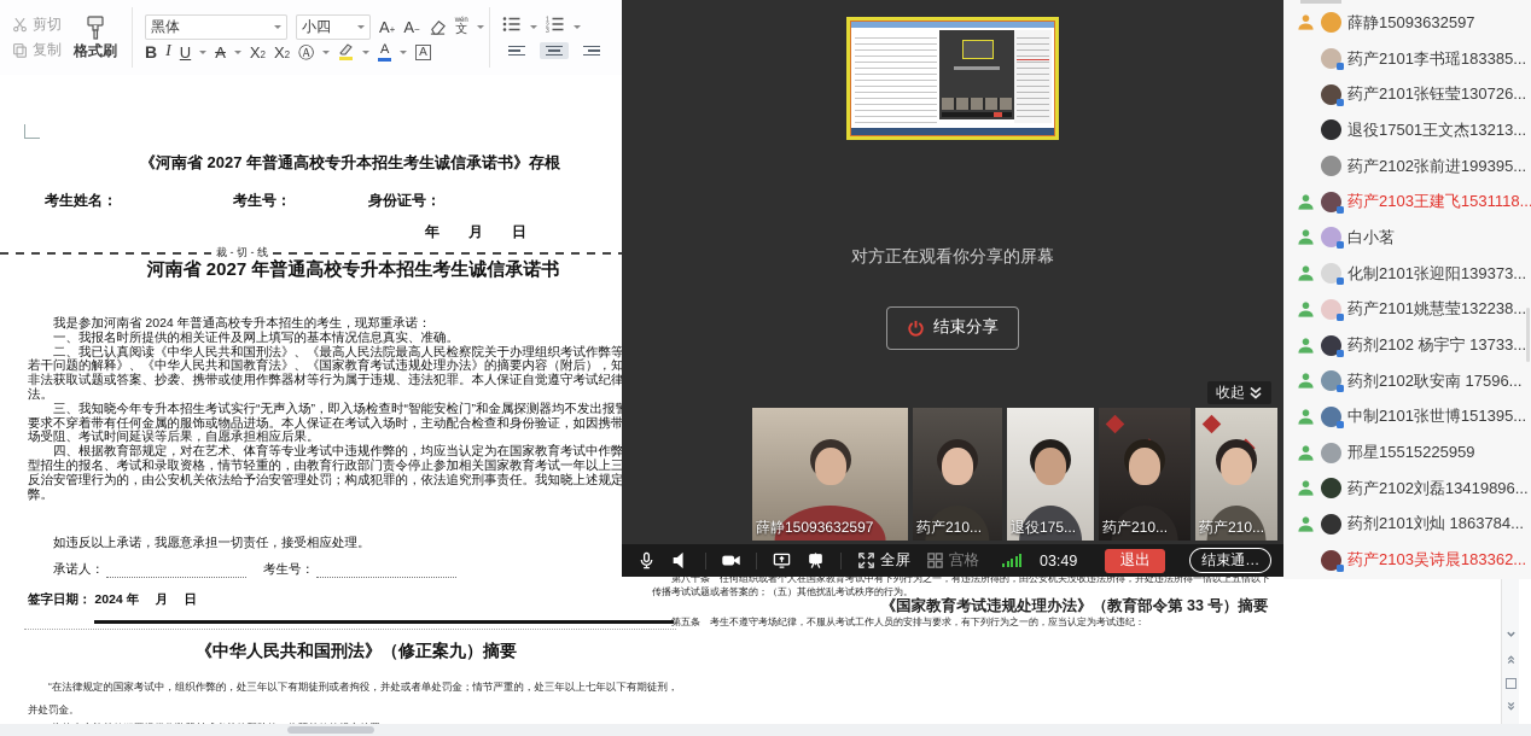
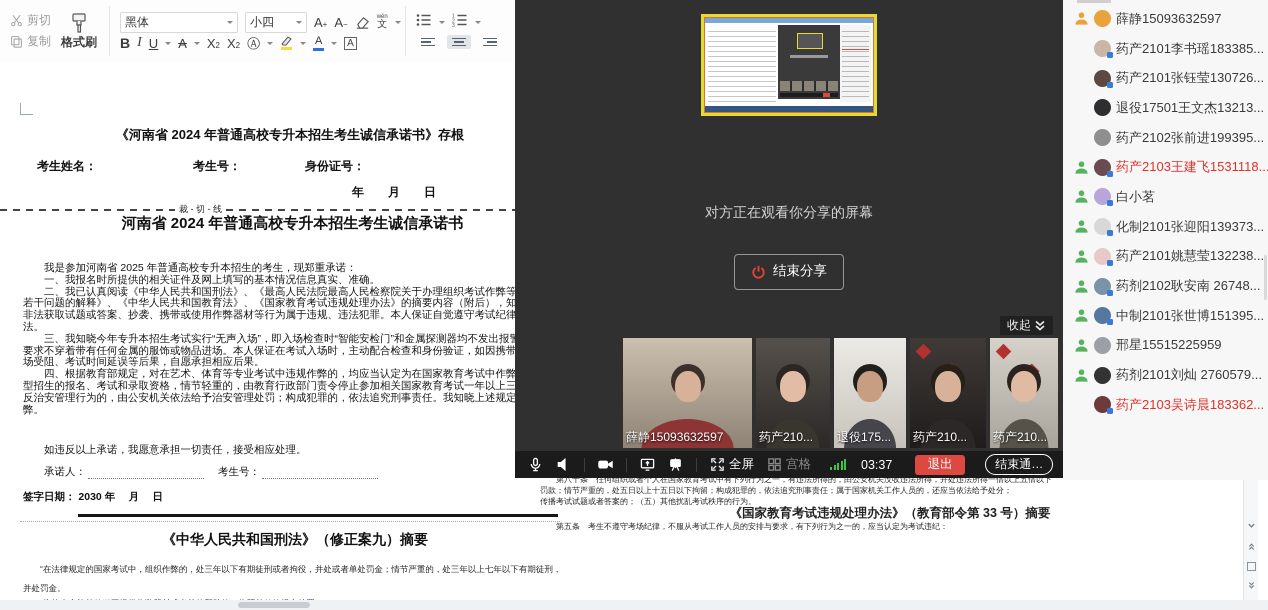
  剪切
  复制
  格式刷
  黑体
  小四
  A
  +
  A
  −
  文
  B
  I
  U
  A
  X
  2
  X
  2
  Ⓐ
  A
  A
- 《河南省 2027 年普通高校专升本招生考生诚信承诺书》存根
+ 《河南省 2024 年普通高校专升本招生考生诚信承诺书》存根
  考生姓名：
  考生号：
  身份证号：
  年 月 日
  裁 - 切 - 线
- 河南省 2027 年普通高校专升本招生考生诚信承诺书
+ 河南省 2024 年普通高校专升本招生考生诚信承诺书
- 我是参加河南省 2024 年普通高校专升本招生的考生，现郑重承诺：
+ 我是参加河南省 2025 年普通高校专升本招生的考生，现郑重承诺：
  一、我报名时所提供的相关证件及网上填写的基本情况信息真实、准确。
  二、我已认真阅读《中华人民共和国刑法》、《最高人民法院最高人民检察院关于办理组织考试作弊等
  若干问题的解释》、《中华人民共和国教育法》、《国家教育考试违规处理办法》的摘要内容（附后），知
  非法获取试题或答案、抄袭、携带或使用作弊器材等行为属于违规、违法犯罪。本人保证自觉遵守考试纪律
  法。
  三、我知晓今年专升本招生考试实行“无声入场”，即入场检查时“智能安检门”和金属探测器均不发出报
  要求不穿着带有任何金属的服饰或物品进场。本人保证在考试入场时，主动配合检查和身份验证，如因携带
  场受阻、考试时间延误等后果，自愿承担相应后果。
  四、根据教育部规定，对在艺术、体育等专业考试中违规作弊的，均应当认定为在国家教育考试中作弊
  型招生的报名、考试和录取资格，情节轻重的，由教育行政部门责令停止参加相关国家教育考试一年以上三
  反治安管理行为的，由公安机关依法给予治安管理处罚；构成犯罪的，依法追究刑事责任。我知晓上述规定
  弊。
  如违反以上承诺，我愿意承担一切责任，接受相应处理。
  承诺人：
  考生号：
- 签字日期： 2024 年 月 日
+ 签字日期： 2030 年 月 日
  《中华人民共和国刑法》（修正案九）摘要
  “在法律规定的国家考试中，组织作弊的，处三年以下有期徒刑或者拘役，并处或者单处罚金；情节严重的，处三年以上七年以下有期徒刑，
  并处罚金。
  第八十条 任何组织或者个人在国家教育考试中有下列行为之一，有违法所得的，由公安机关没收违法所得，并处违法所得一倍以上五倍以下
+ 罚款；情节严重的，处五日以上十五日以下拘留；构成犯罪的，依法追究刑事责任；属于国家机关工作人员的，还应当依法给予处分；
  传播考试试题或者答案的；（五）其他扰乱考试秩序的行为。
  《国家教育考试违规处理办法》（教育部令第 33 号）摘要
  第五条 考生不遵守考场纪律，不服从考试工作人员的安排与要求，有下列行为之一的，应当认定为考试违纪：
  对方正在观看你分享的屏幕
  结束分享
  收起
  薛静15093632597
  药产210...
  退役175...
  药产210...
  药产210...
  全屏
  宫格
- 03:49
+ 03:37
  退出
  结束通…
  薛静15093632597
  药产2101李书瑶183385...
  药产2101张钰莹130726...
  退役17501王文杰13213...
  药产2102张前进199395...
  药产2103王建飞1531118..
  白小茗
  化制2101张迎阳139373...
  药产2101姚慧莹132238...
- 药剂2102 杨宇宁 13733...
- 药剂2102耿安南 17596...
+ 药剂2102耿安南 26748...
  中制2101张世博151395...
  邢星15515225959
- 药产2102刘磊13419896...
- 药剂2101刘灿 1863784...
+ 药剂2101刘灿 2760579...
  药产2103吴诗晨183362...
